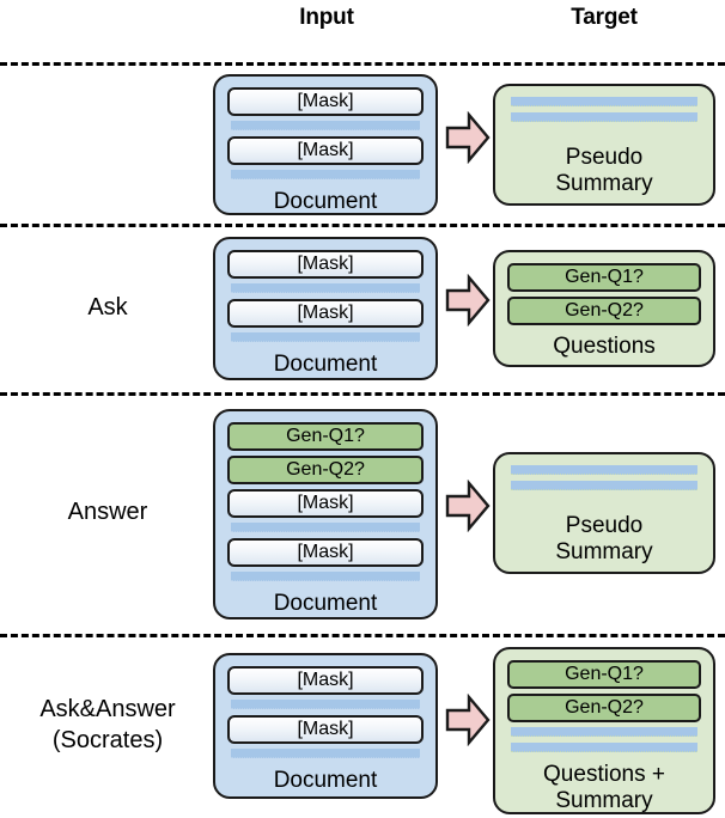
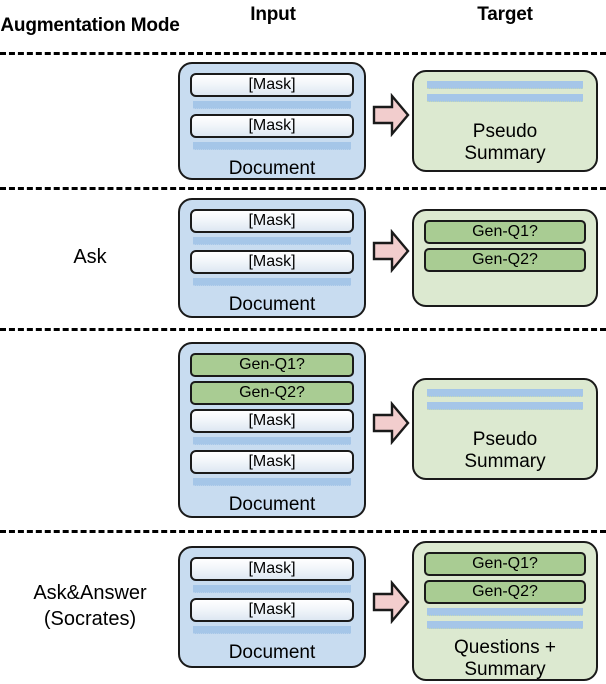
+ Augmentation Mode
  Input
  Target
  [Mask]
  [Mask]
  Document
  Pseudo
  Summary
  Ask
  [Mask]
  [Mask]
  Document
  Gen-Q1?
  Gen-Q2?
- Questions
- Answer
  Gen-Q1?
  Gen-Q2?
  [Mask]
  [Mask]
  Document
  Pseudo
  Summary
  Ask&Answer
  (Socrates)
  [Mask]
  [Mask]
  Document
  Gen-Q1?
  Gen-Q2?
  Questions +
  Summary
